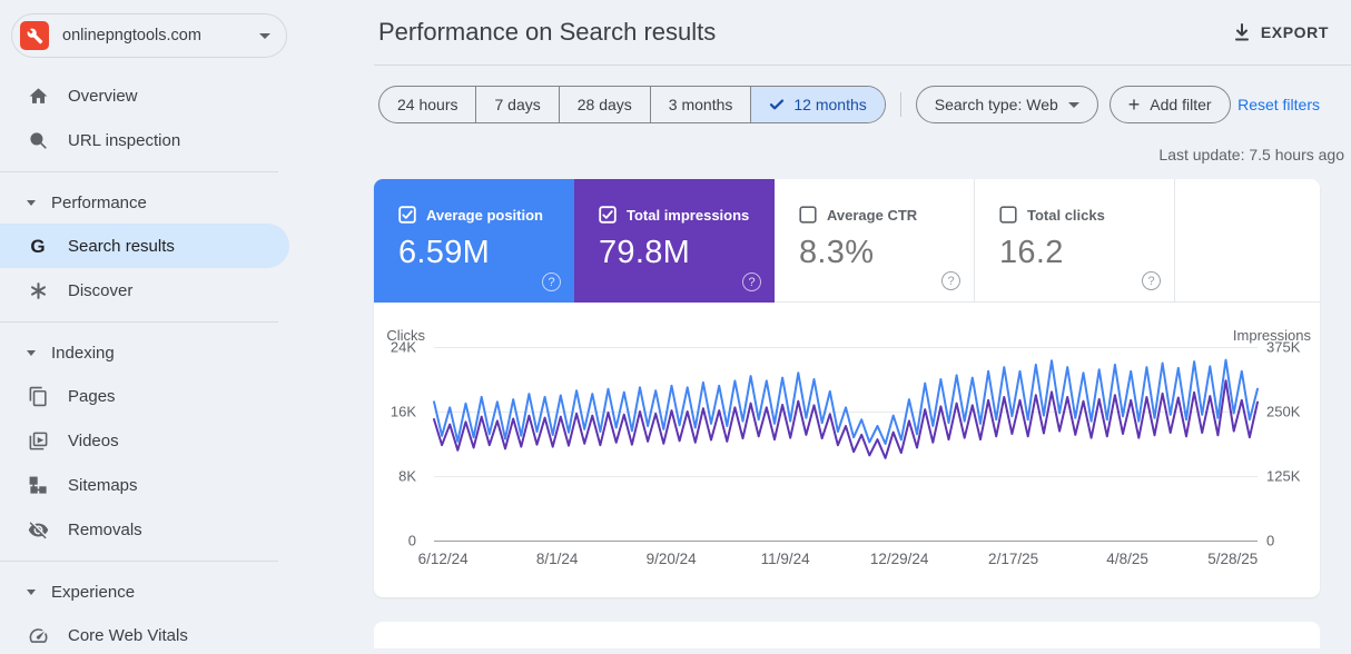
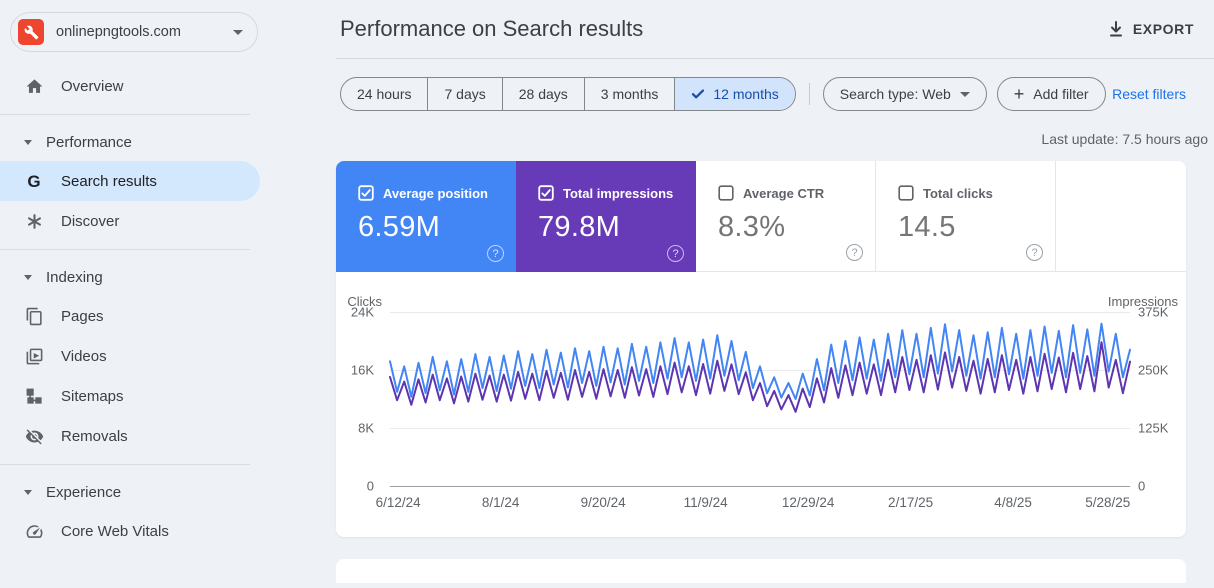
  onlinepngtools.com
  Overview
- URL inspection
  Performance
  G
  Search results
  Discover
  Indexing
  Pages
  Videos
  Sitemaps
  Removals
  Experience
  Core Web Vitals
  Performance on Search results
  EXPORT
  24 hours
  7 days
  28 days
  3 months
  12 months
  Search type: Web
  +
  Add filter
  Reset filters
  Last update: 7.5 hours ago
  Average position
  6.59M
  ?
  Total impressions
  79.8M
  ?
  Average CTR
  8.3%
  ?
  Total clicks
- 16.2
+ 14.5
  ?
  Clicks
  Impressions
  24K
  16K
  8K
  0
  375K
  250K
  125K
  0
  6/12/24
  8/1/24
  9/20/24
  11/9/24
  12/29/24
  2/17/25
  4/8/25
  5/28/25
